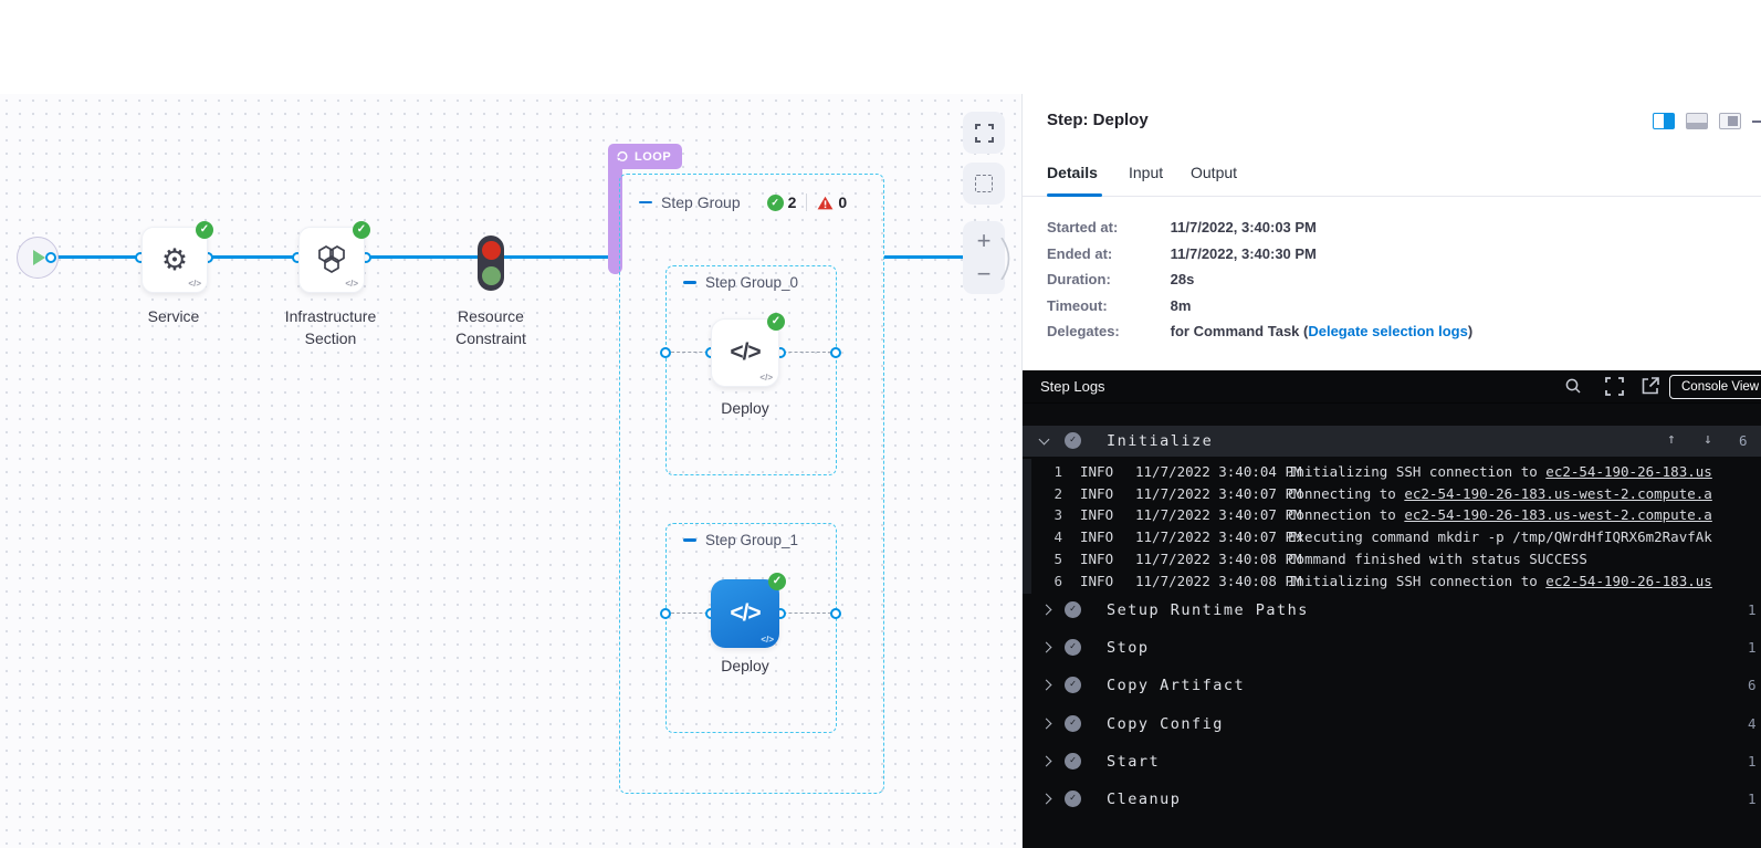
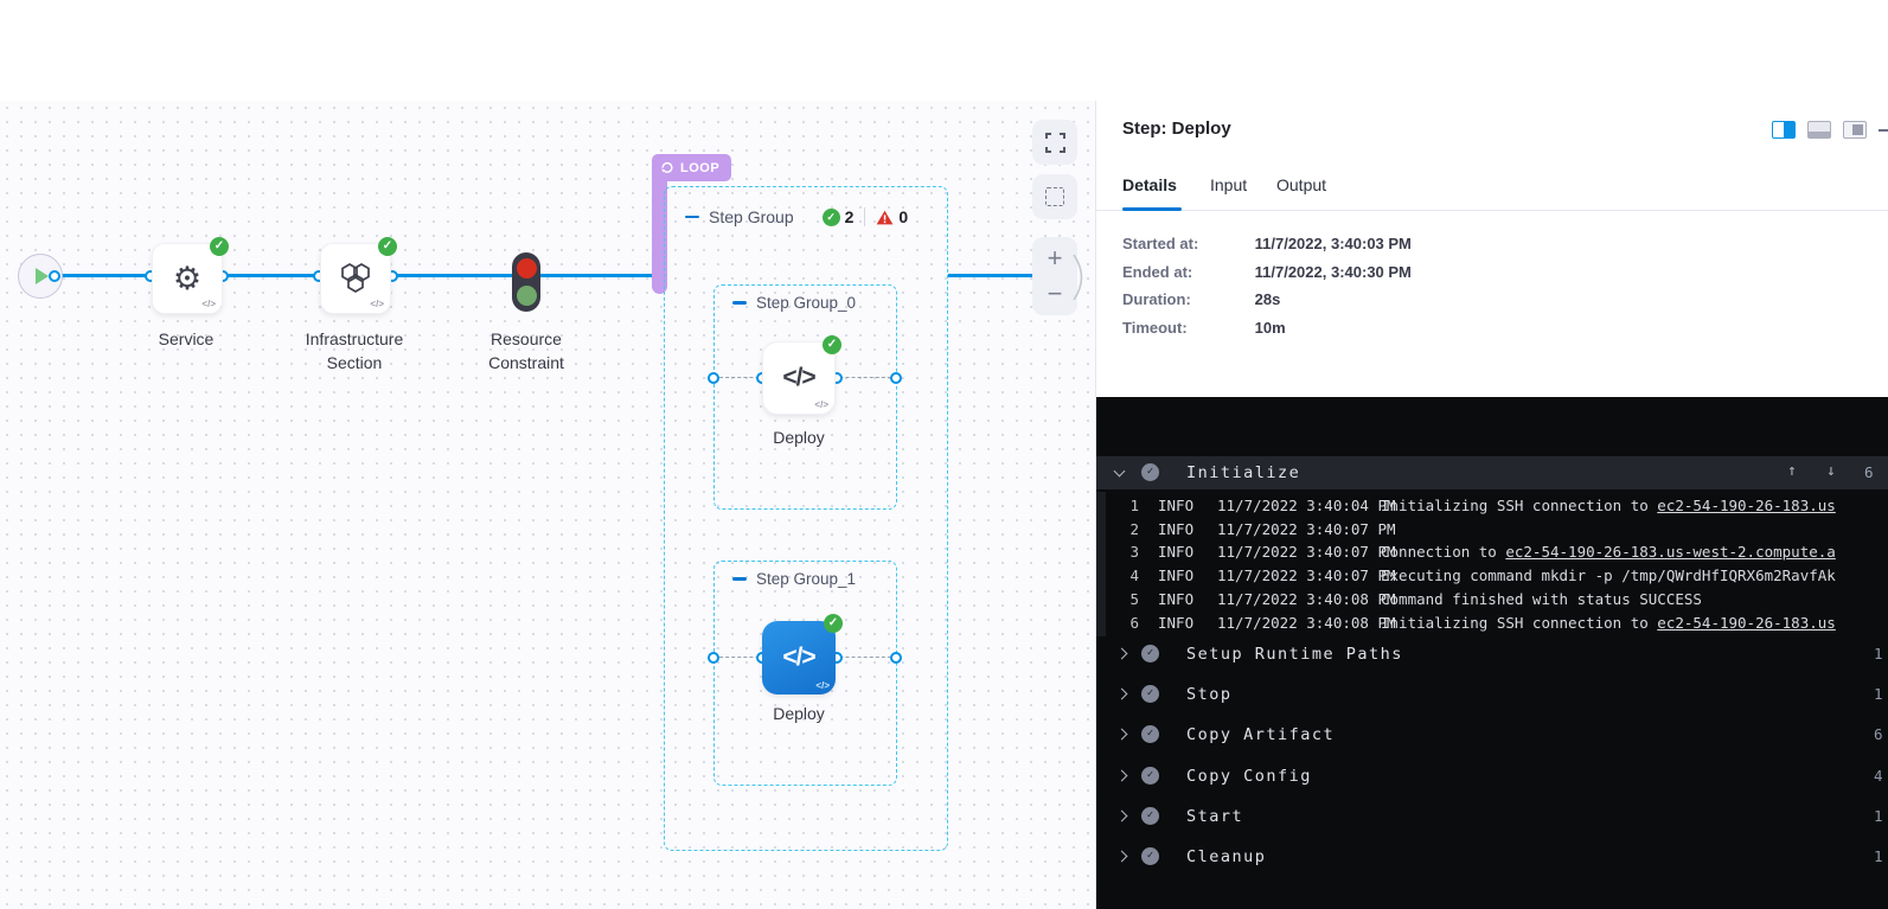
  ⚙
  </>
  ✓
  Service
  </>
  ✓
  Infrastructure Section
  Resource Constraint
  LOOP
  Step Group
  ✓
  2
  0
  Step Group_0
  </>
  </>
  ✓
  Deploy
  Step Group_1
  </>
  </>
  ✓
  Deploy
  +
  −
  Step: Deploy
  Details
  Input
  Output
  Started at: 11/7/2022, 3:40:03 PM
  Ended at: 11/7/2022, 3:40:30 PM
  Duration: 28s
- Timeout: 8m
+ Timeout: 10m
- Delegates: for Command Task (Delegate selection logs)
- Step Logs
- Console View
  ✓
  Initialize
  ↑
  ↓
  6
  1
  INFO
  11/7/2022 3:40:04 PM
  Initializing SSH connection to ec2-54-190-26-183.us
  2
  INFO
  11/7/2022 3:40:07 PM
- Connecting to ec2-54-190-26-183.us-west-2.compute.a
  3
  INFO
  11/7/2022 3:40:07 PM
  Connection to ec2-54-190-26-183.us-west-2.compute.a
  4
  INFO
  11/7/2022 3:40:07 PM
  Executing command mkdir -p /tmp/QWrdHfIQRX6m2RavfAk
  5
  INFO
  11/7/2022 3:40:08 PM
  Command finished with status SUCCESS
  6
  INFO
  11/7/2022 3:40:08 PM
  Initializing SSH connection to ec2-54-190-26-183.us
  ✓
  Setup Runtime Paths
  1
  ✓
  Stop
  1
  ✓
  Copy Artifact
  6
  ✓
  Copy Config
  4
  ✓
  Start
  1
  ✓
  Cleanup
  1
